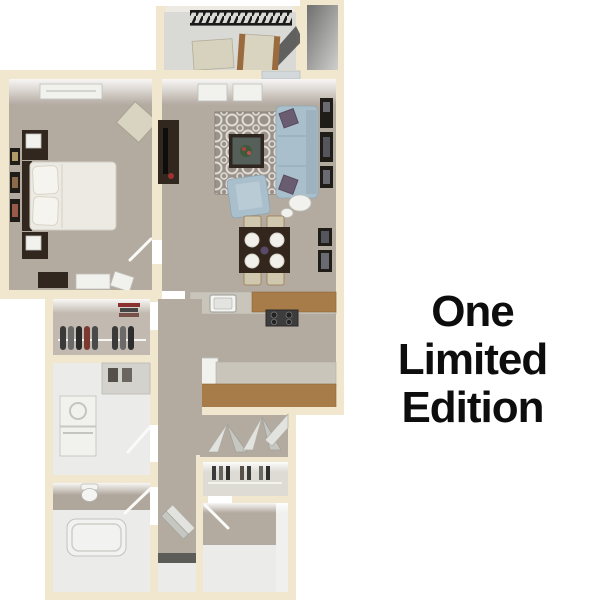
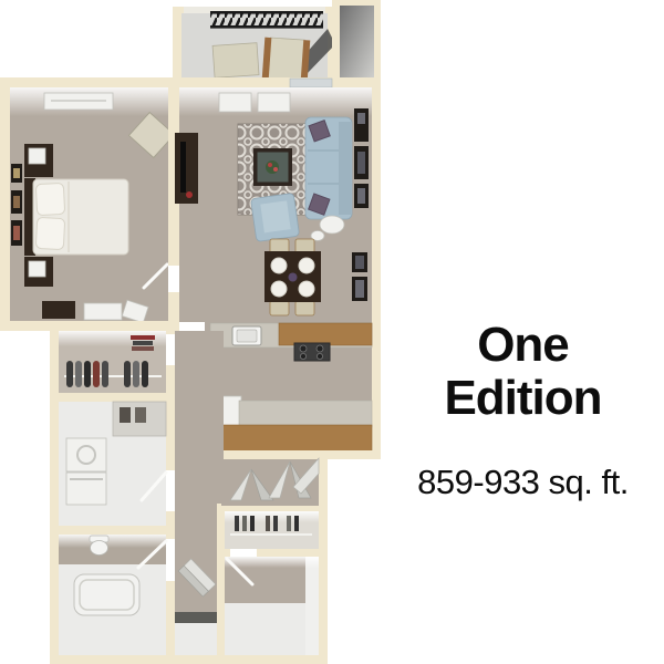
  One
- Limited
  Edition
+ 859-933 sq. ft.
